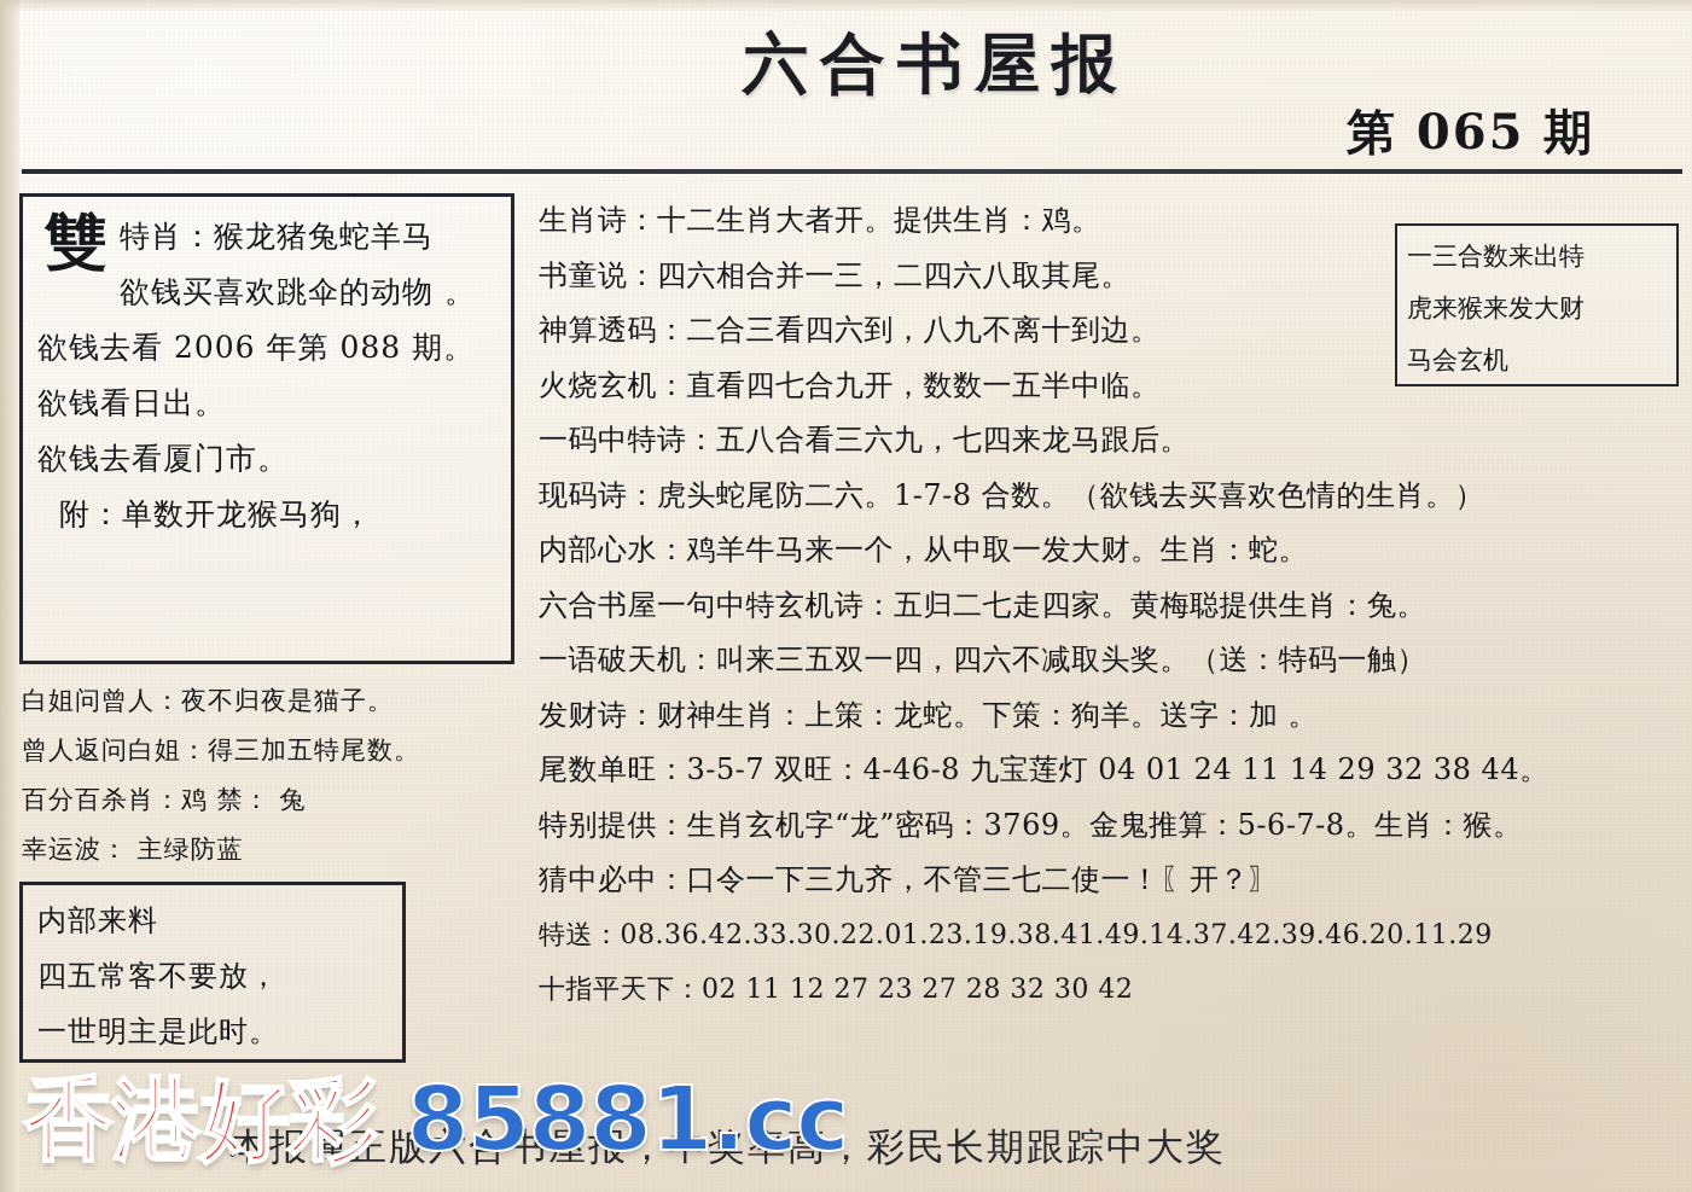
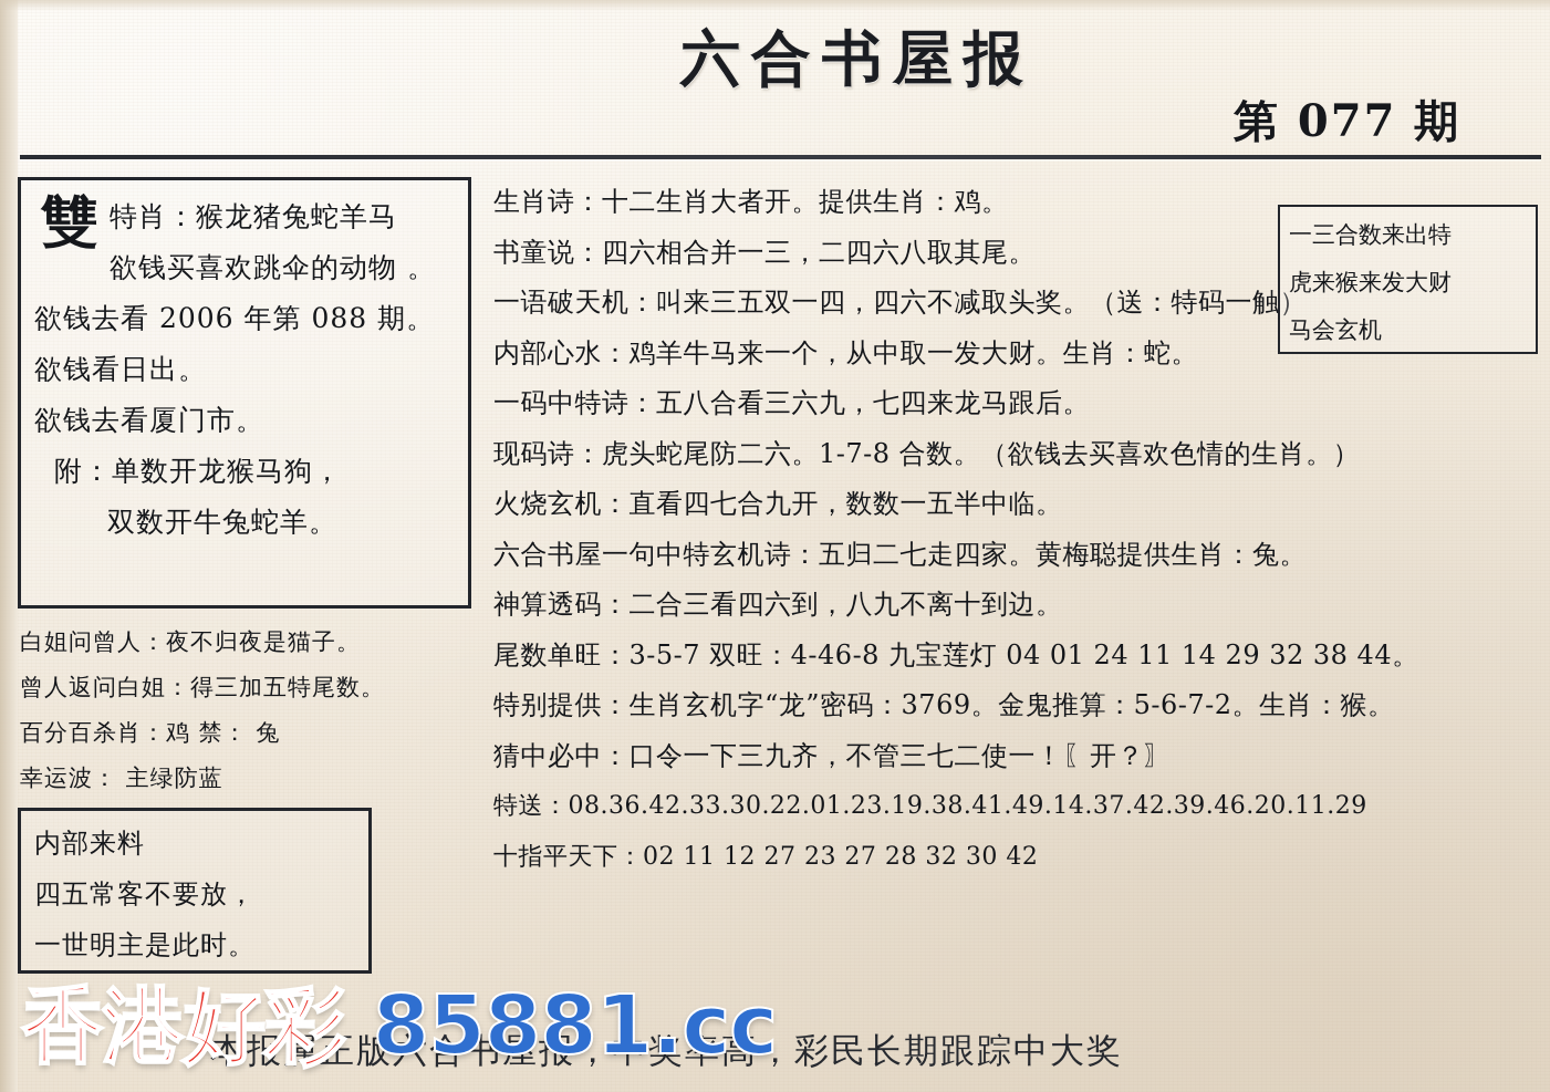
  六合书屋报
- 第 065 期
+ 第 077 期
  雙
  特肖：猴龙猪兔蛇羊马
  欲钱买喜欢跳伞的动物 。
  欲钱去看 2006 年第 088 期。
  欲钱看日出。
  欲钱去看厦门市。
  附：单数开龙猴马狗，
+ 双数开牛兔蛇羊。
  白姐问曾人：夜不归夜是猫子。
  曾人返问白姐：得三加五特尾数。
  百分百杀肖：鸡 禁： 兔
  幸运波： 主绿防蓝
  内部来料
  四五常客不要放，
  一世明主是此时。
  生肖诗：十二生肖大者开。提供生肖：鸡。
  书童说：四六相合并一三，二四六八取其尾。
- 神算透码：二合三看四六到，八九不离十到边。
+ 一语破天机：叫来三五双一四，四六不减取头奖。（送：特码一触）
- 火烧玄机：直看四七合九开，数数一五半中临。
+ 内部心水：鸡羊牛马来一个，从中取一发大财。生肖：蛇。
  一码中特诗：五八合看三六九，七四来龙马跟后。
  现码诗：虎头蛇尾防二六。1-7-8 合数。（欲钱去买喜欢色情的生肖。）
- 内部心水：鸡羊牛马来一个，从中取一发大财。生肖：蛇。
+ 火烧玄机：直看四七合九开，数数一五半中临。
  六合书屋一句中特玄机诗：五归二七走四家。黄梅聪提供生肖：兔。
- 一语破天机：叫来三五双一四，四六不减取头奖。（送：特码一触）
+ 神算透码：二合三看四六到，八九不离十到边。
- 发财诗：财神生肖：上策：龙蛇。下策：狗羊。送字：加 。
  尾数单旺：3-5-7 双旺：4-46-8 九宝莲灯 04 01 24 11 14 29 32 38 44。
- 特别提供：生肖玄机字“龙”密码：3769。金鬼推算：5-6-7-8。生肖：猴。
+ 特别提供：生肖玄机字“龙”密码：3769。金鬼推算：5-6-7-2。生肖：猴。
  猜中必中：口令一下三九齐，不管三七二使一！〖开？〗
  特送：08.36.42.33.30.22.01.23.19.38.41.49.14.37.42.39.46.20.11.29
  十指平天下：02 11 12 27 23 27 28 32 30 42
  一三合数来出特
  虎来猴来发大财
  马会玄机
  本报属正版六合书屋报，中奖率高，彩民长期跟踪中大奖
  香港好彩 85881.cc
